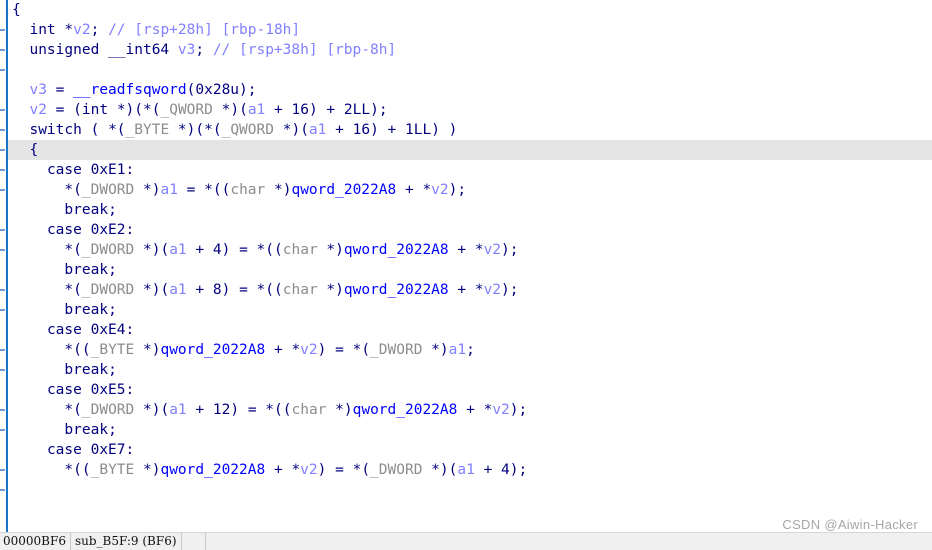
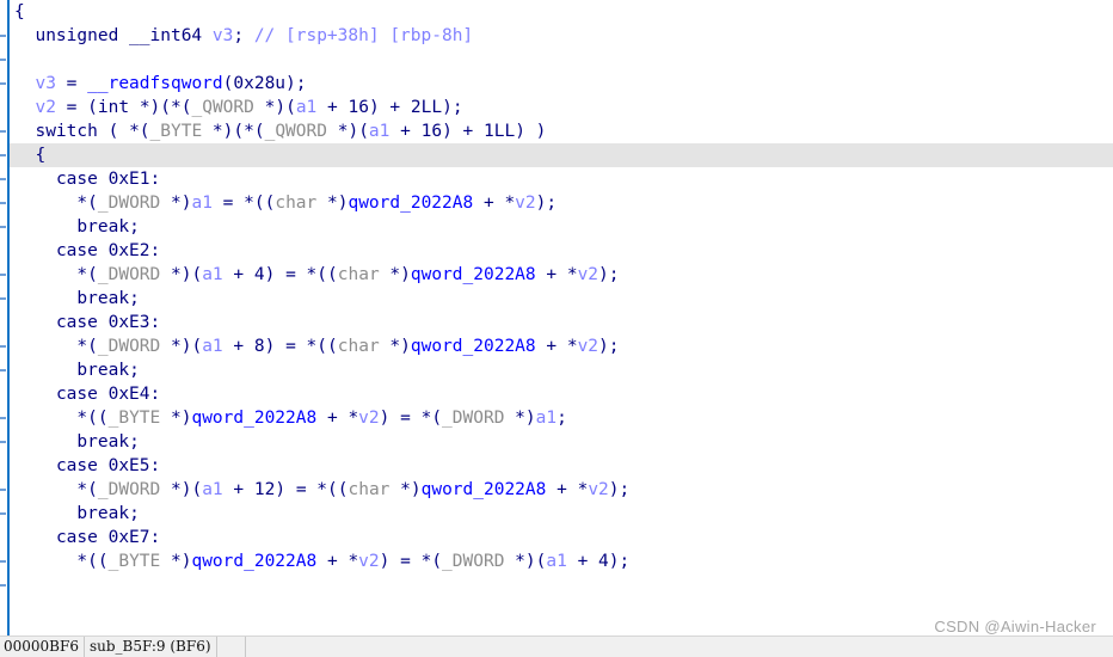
  {
- int *v2; // [rsp+28h] [rbp-18h]
  unsigned __int64 v3; // [rsp+38h] [rbp-8h]
  v3 = __readfsqword(0x28u);
  v2 = (int *)(*(_QWORD *)(a1 + 16) + 2LL);
  switch ( *(_BYTE *)(*(_QWORD *)(a1 + 16) + 1LL) )
  {
  case 0xE1:
  *(_DWORD *)a1 = *((char *)qword_2022A8 + *v2);
  break;
  case 0xE2:
  *(_DWORD *)(a1 + 4) = *((char *)qword_2022A8 + *v2);
  break;
+ case 0xE3:
  *(_DWORD *)(a1 + 8) = *((char *)qword_2022A8 + *v2);
  break;
  case 0xE4:
  *((_BYTE *)qword_2022A8 + *v2) = *(_DWORD *)a1;
  break;
  case 0xE5:
  *(_DWORD *)(a1 + 12) = *((char *)qword_2022A8 + *v2);
  break;
  case 0xE7:
  *((_BYTE *)qword_2022A8 + *v2) = *(_DWORD *)(a1 + 4);
  00000BF6
  sub_B5F:9 (BF6)
  CSDN @Aiwin-Hacker
